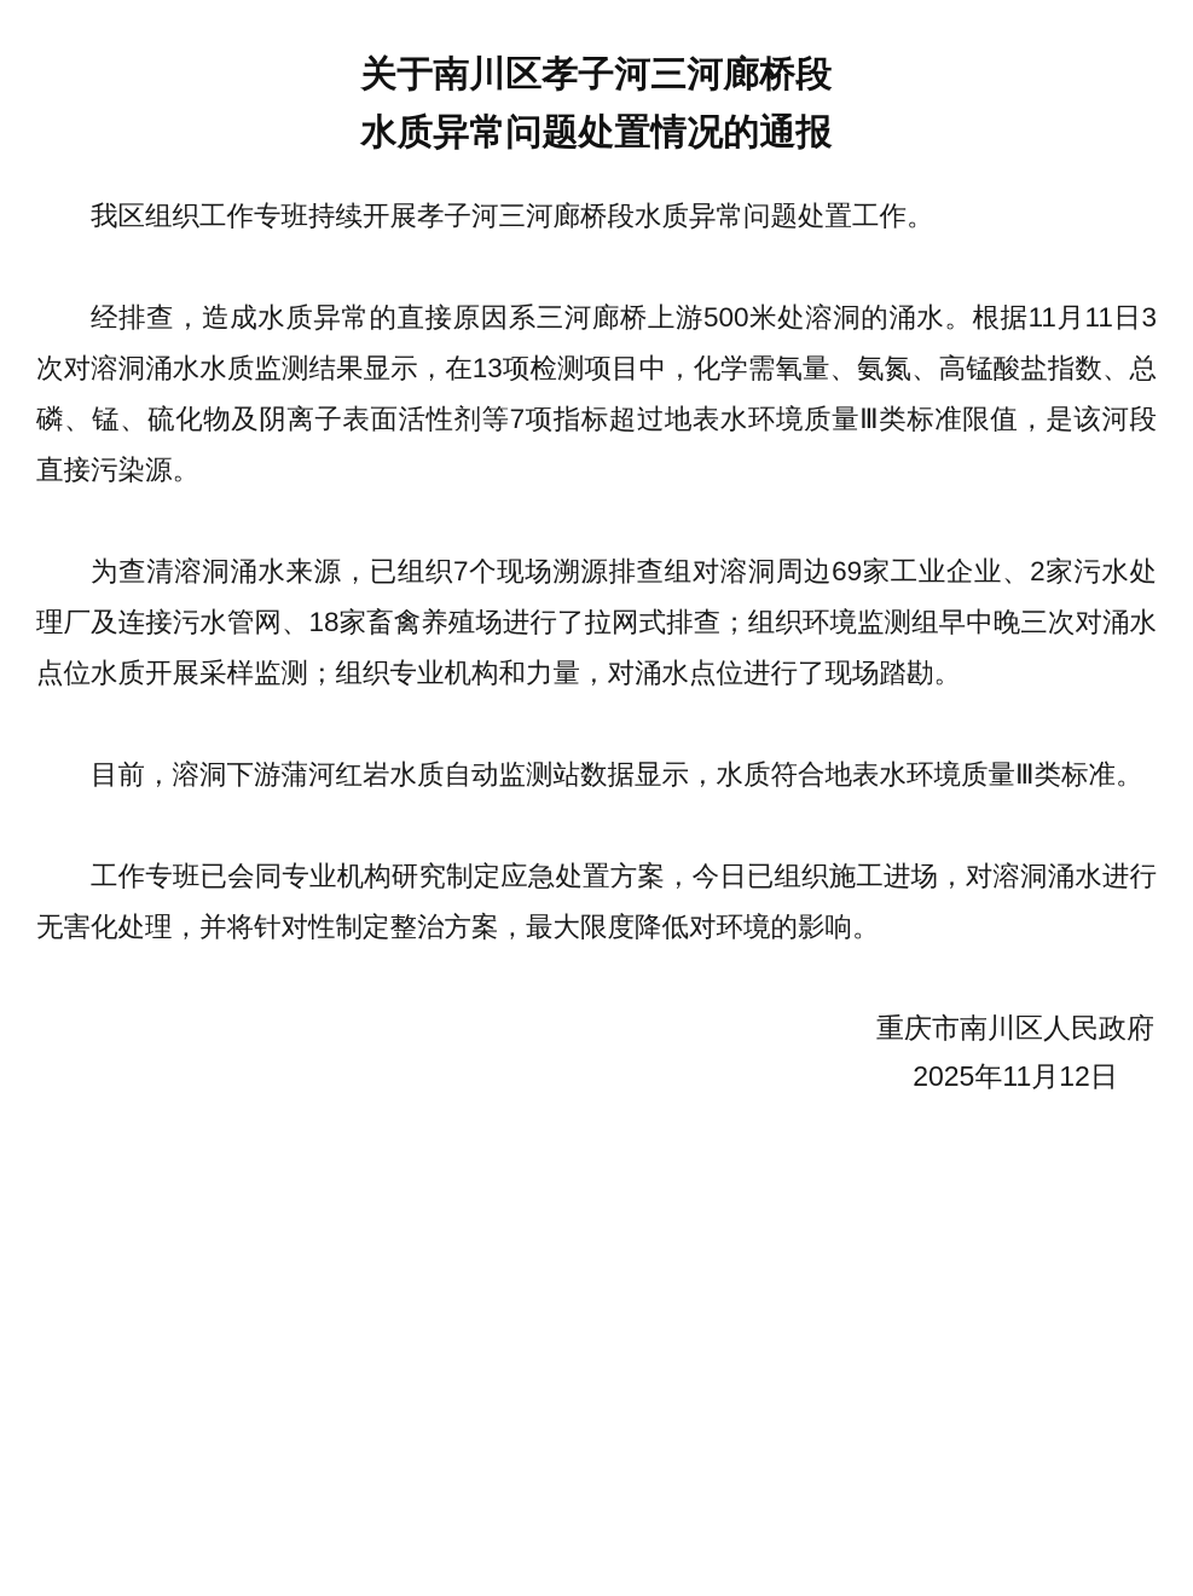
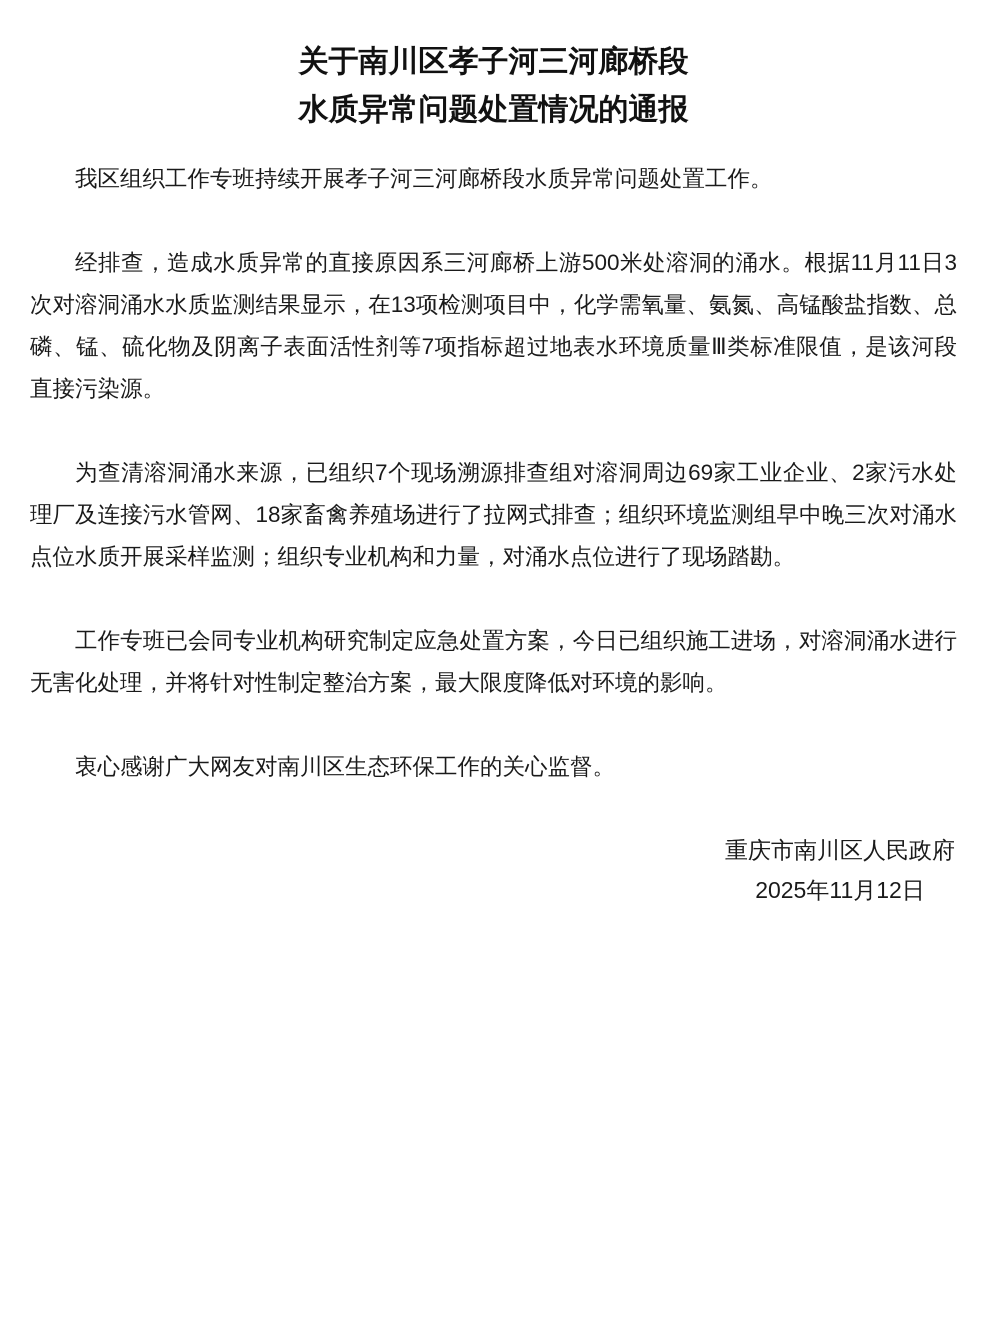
  关于南川区孝子河三河廊桥段
  水质异常问题处置情况的通报
  我区组织工作专班持续开展孝子河三河廊桥段水质异常问题处置工作。
  经排查，造成水质异常的直接原因系三河廊桥上游500米处溶洞的涌水。根据11月11日3次对溶洞涌水水质监测结果显示，在13项检测项目中，化学需氧量、氨氮、高锰酸盐指数、总磷、锰、硫化物及阴离子表面活性剂等7项指标超过地表水环境质量Ⅲ类标准限值，是该河段直接污染源。
  为查清溶洞涌水来源，已组织7个现场溯源排查组对溶洞周边69家工业企业、2家污水处理厂及连接污水管网、18家畜禽养殖场进行了拉网式排查；组织环境监测组早中晚三次对涌水点位水质开展采样监测；组织专业机构和力量，对涌水点位进行了现场踏勘。
- 目前，溶洞下游蒲河红岩水质自动监测站数据显示，水质符合地表水环境质量Ⅲ类标准。
  工作专班已会同专业机构研究制定应急处置方案，今日已组织施工进场，对溶洞涌水进行无害化处理，并将针对性制定整治方案，最大限度降低对环境的影响。
+ 衷心感谢广大网友对南川区生态环保工作的关心监督。
  重庆市南川区人民政府
  2025年11月12日
